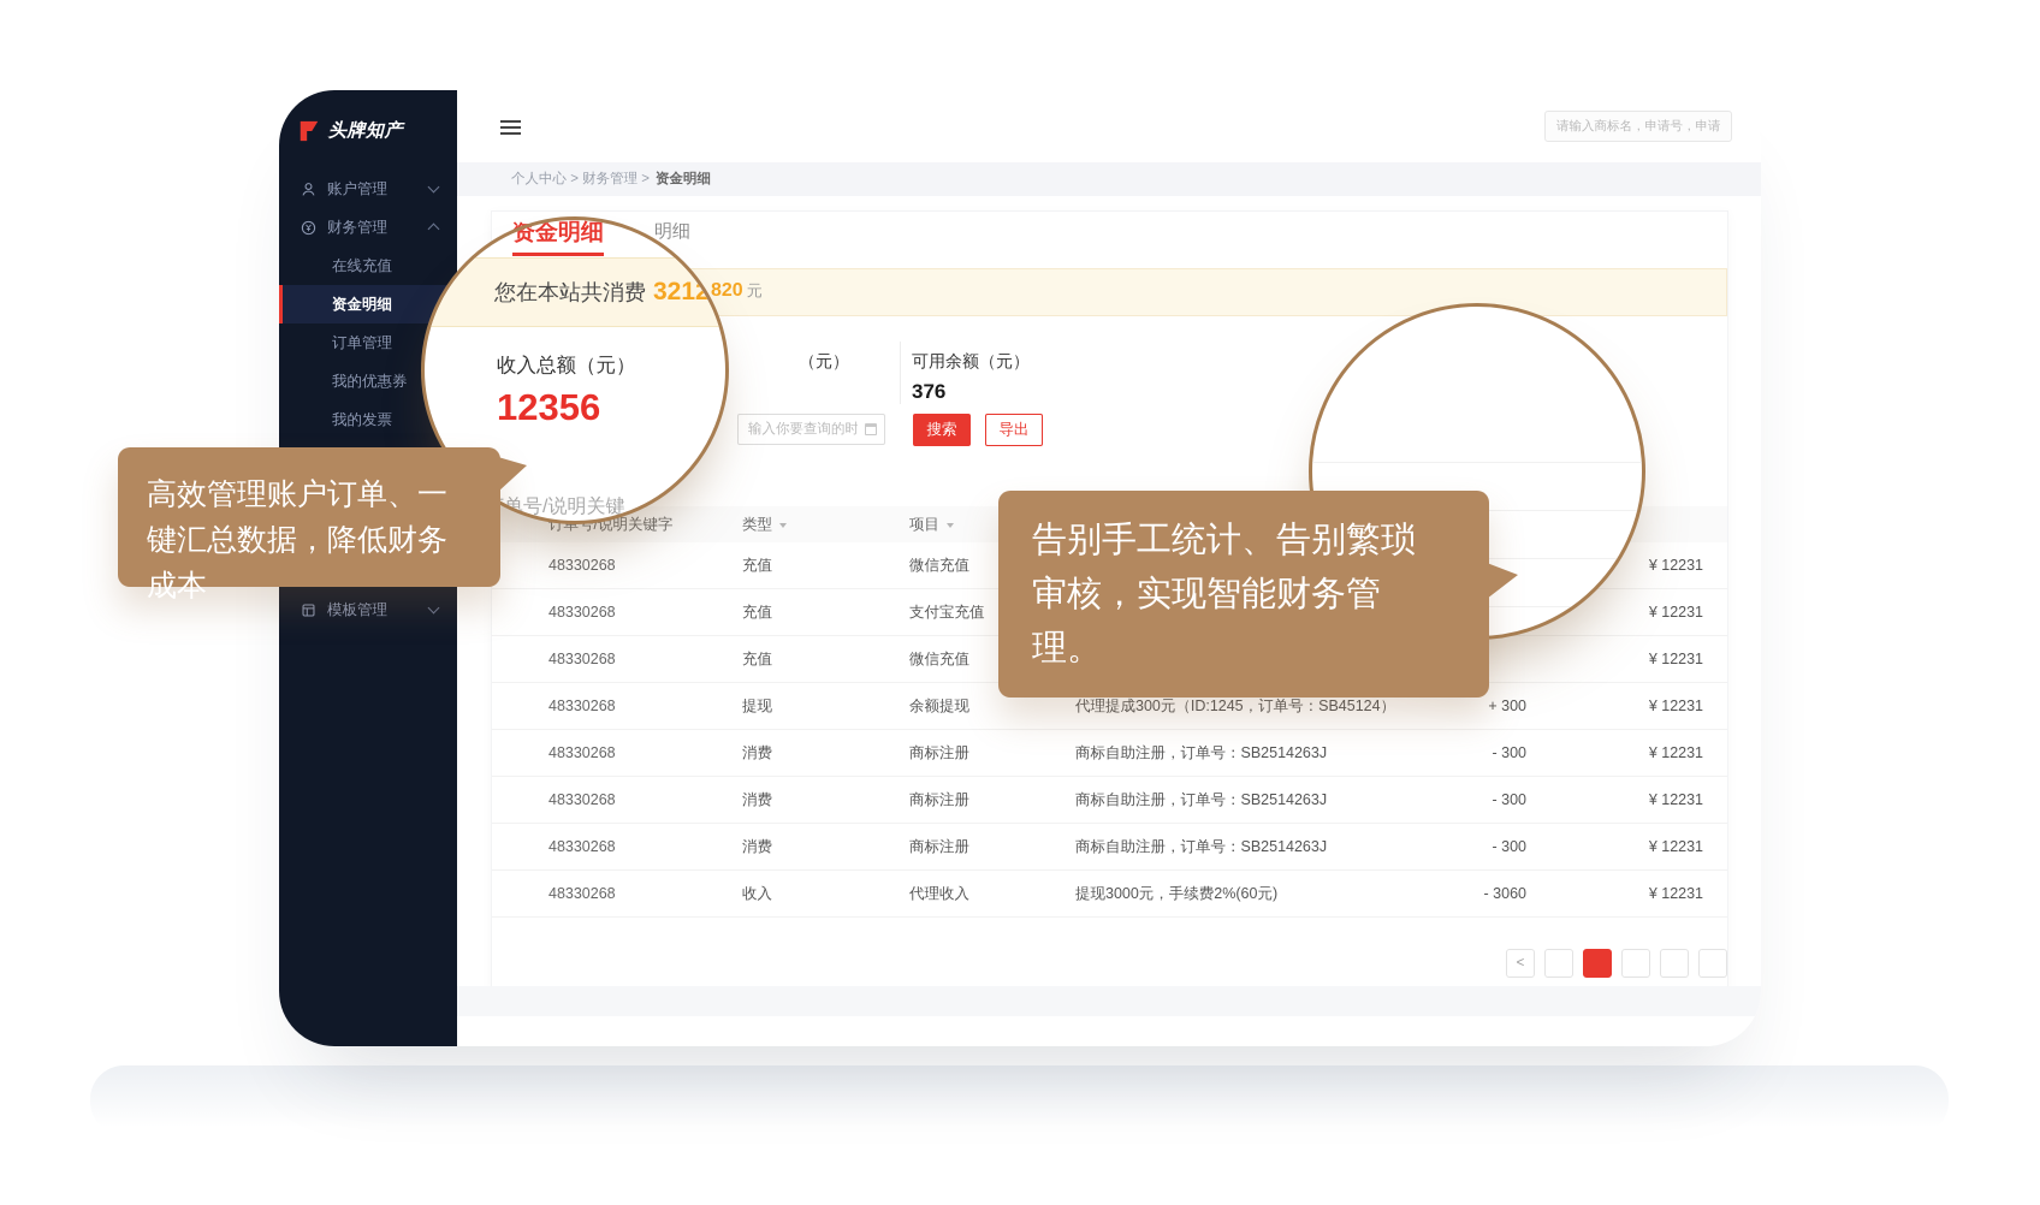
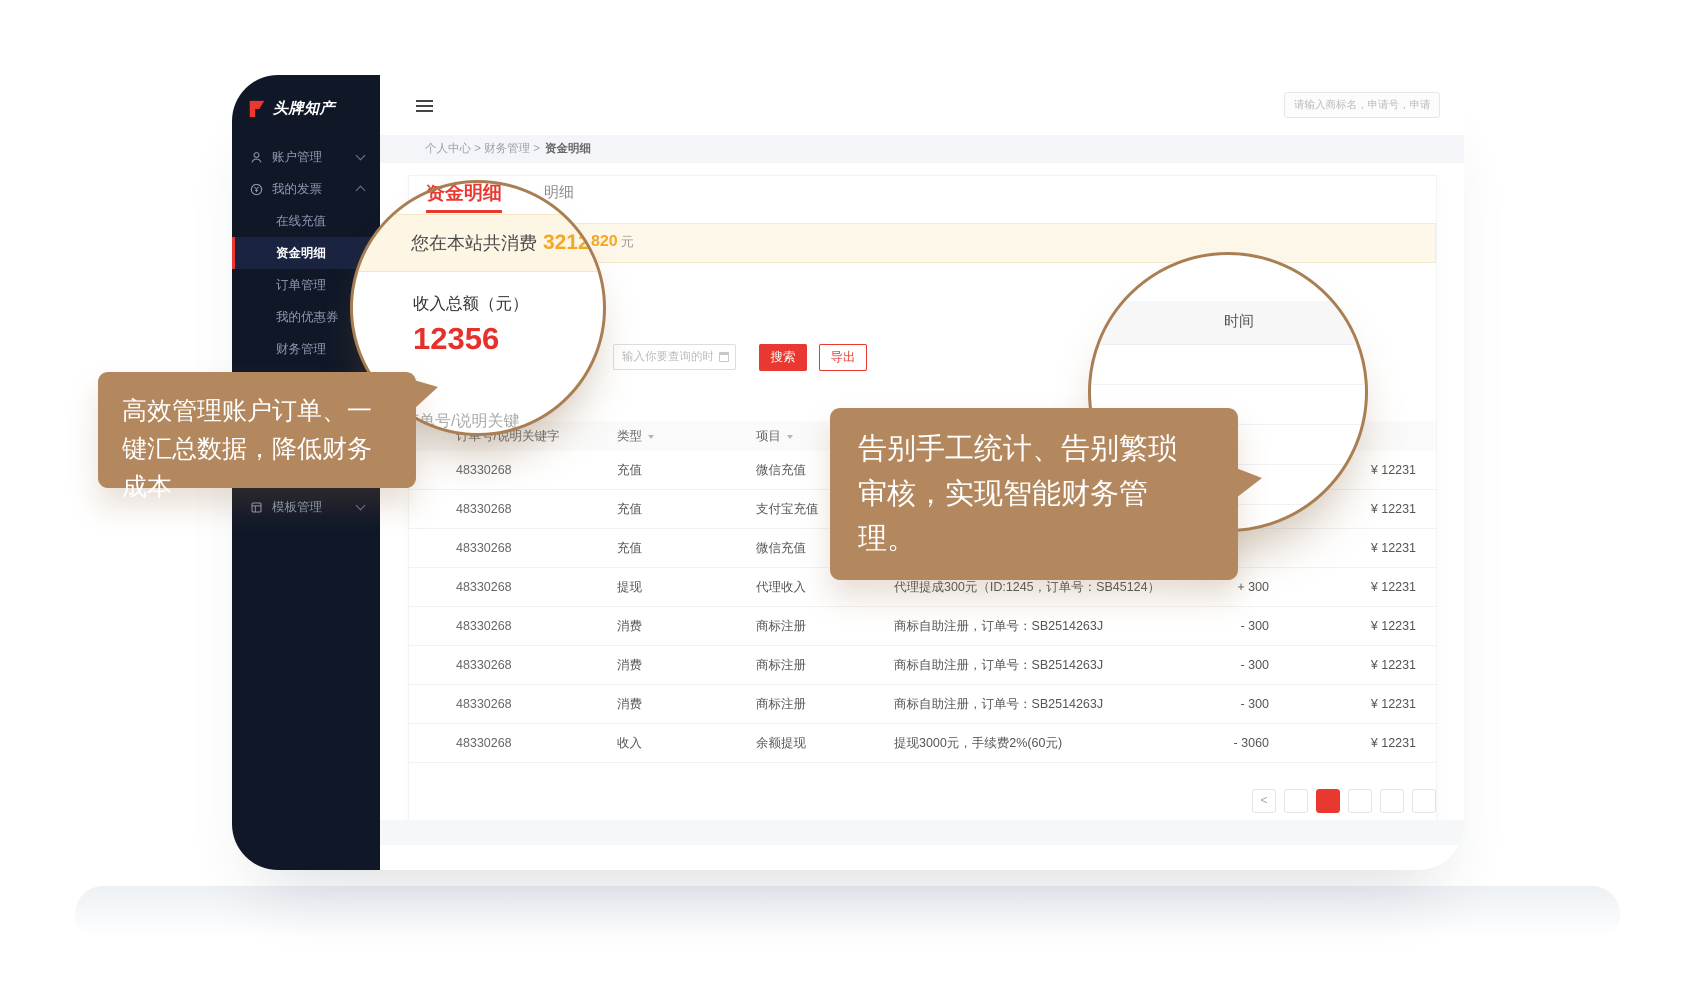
  头牌知产
  账户管理
- 财务管理
+ 我的发票
  在线充值
  资金明细
  订单管理
  我的优惠券
- 我的发票
+ 财务管理
  模板管理
  请输入商标名，申请号，申请
  个人中心 > 财务管理 >
  资金明细
  明细
  20 元
- （元）
- 可用余额（元）
- 376
  输入你要查询的时
  搜索
  导出
  订/说明关键字
  类型
  项目
  48330268
  充值
  微信充值
  ¥ 12231
  48330268
  充值
  支付宝充值
  ¥ 12231
  48330268
  充值
  微信充值
  ¥ 12231
  48330268
  提现
- 余额提现
+ 代理收入
  代理提成300元（ID:1245，订单号：SB45124）
  + 300
  ¥ 12231
  48330268
  消费
  商标注册
  商标自助注册，订单号：SB2514263J
  - 300
  ¥ 12231
  48330268
  消费
  商标注册
  商标自助注册，订单号：SB2514263J
  - 300
  ¥ 12231
  48330268
  消费
  商标注册
  商标自助注册，订单号：SB2514263J
  - 300
  ¥ 12231
  48330268
  收入
- 代理收入
+ 余额提现
  提现3000元，手续费2%(60元)
  - 3060
  ¥ 12231
  <
  资金明细
  您在本站共消费 32124
  收入总额（元）
  12356
  单号/说明关键
+ 时间
  高效管理账户订单、一键汇总数据，降低财务成本
  告别手工统计、告别繁琐审核，实现智能财务管理。
